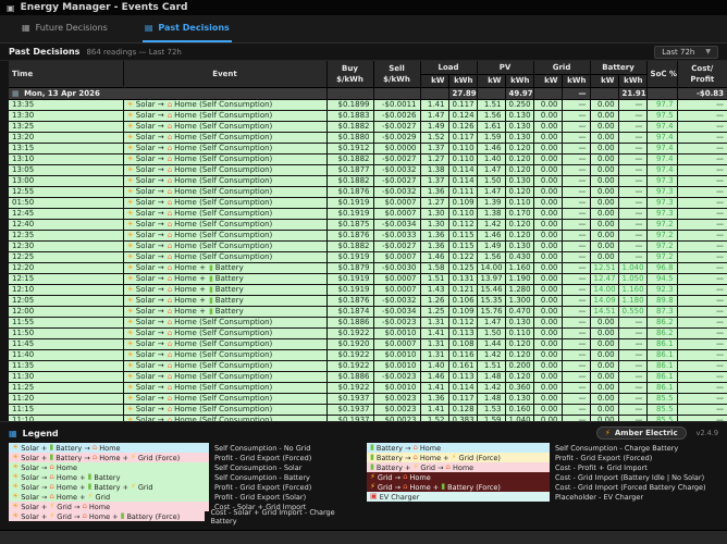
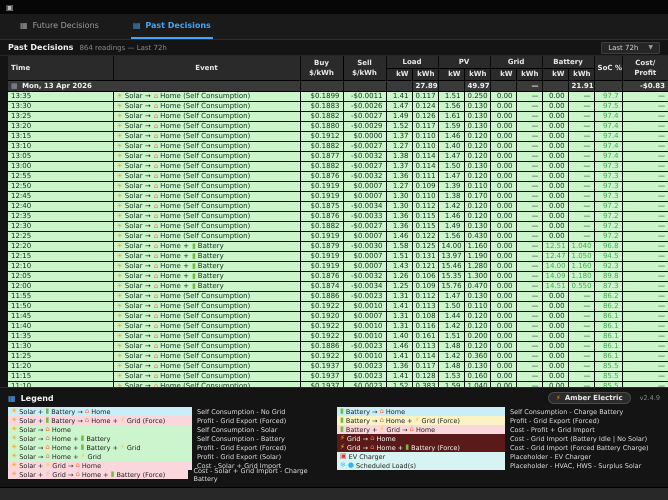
  ▣
- Energy Manager - Events Card
  ▦
  Future Decisions
  ▤
  Past Decisions
  Past Decisions
  864 readings — Last 72h
  Last 72h
  Time	Event	Buy $/kWh	Sell $/kWh	Load	PV	Grid	Battery	SoC %	Cost/ Profit
  kW	kWh	kW	kWh	kW	kWh	kW	kWh
  ▦ Mon, 13 Apr 2026				27.89		49.97		—		21.91		-$0.83
  13:35	☀ Solar → ⌂ Home (Self Consumption)	$0.1899	-$0.0011	1.41	0.117	1.51	0.250	0.00	—	0.00	—	97.7	—
  13:30	☀ Solar → ⌂ Home (Self Consumption)	$0.1883	-$0.0026	1.47	0.124	1.56	0.130	0.00	—	0.00	—	97.5	—
  13:25	☀ Solar → ⌂ Home (Self Consumption)	$0.1882	-$0.0027	1.49	0.126	1.61	0.130	0.00	—	0.00	—	97.4	—
  13:20	☀ Solar → ⌂ Home (Self Consumption)	$0.1880	-$0.0029	1.52	0.117	1.59	0.130	0.00	—	0.00	—	97.4	—
  13:15	☀ Solar → ⌂ Home (Self Consumption)	$0.1912	$0.0000	1.37	0.110	1.46	0.120	0.00	—	0.00	—	97.4	—
  13:10	☀ Solar → ⌂ Home (Self Consumption)	$0.1882	-$0.0027	1.27	0.110	1.40	0.120	0.00	—	0.00	—	97.4	—
  13:05	☀ Solar → ⌂ Home (Self Consumption)	$0.1877	-$0.0032	1.38	0.114	1.47	0.120	0.00	—	0.00	—	97.4	—
  13:00	☀ Solar → ⌂ Home (Self Consumption)	$0.1882	-$0.0027	1.37	0.114	1.50	0.130	0.00	—	0.00	—	97.3	—
  12:55	☀ Solar → ⌂ Home (Self Consumption)	$0.1876	-$0.0032	1.36	0.111	1.47	0.120	0.00	—	0.00	—	97.3	—
- 01:50	☀ Solar → ⌂ Home (Self Consumption)	$0.1919	$0.0007	1.27	0.109	1.39	0.110	0.00	—	0.00	—	97.3	—
+ 12:50	☀ Solar → ⌂ Home (Self Consumption)	$0.1919	$0.0007	1.27	0.109	1.39	0.110	0.00	—	0.00	—	97.3	—
  12:45	☀ Solar → ⌂ Home (Self Consumption)	$0.1919	$0.0007	1.30	0.110	1.38	0.170	0.00	—	0.00	—	97.3	—
  12:40	☀ Solar → ⌂ Home (Self Consumption)	$0.1875	-$0.0034	1.30	0.112	1.42	0.120	0.00	—	0.00	—	97.2	—
  12:35	☀ Solar → ⌂ Home (Self Consumption)	$0.1876	-$0.0033	1.36	0.115	1.46	0.120	0.00	—	0.00	—	97.2	—
  12:30	☀ Solar → ⌂ Home (Self Consumption)	$0.1882	-$0.0027	1.36	0.115	1.49	0.130	0.00	—	0.00	—	97.2	—
  12:25	☀ Solar → ⌂ Home (Self Consumption)	$0.1919	$0.0007	1.46	0.122	1.56	0.430	0.00	—	0.00	—	97.2	—
  12:20	☀ Solar → ⌂ Home + ▮ Battery	$0.1879	-$0.0030	1.58	0.125	14.00	1.160	0.00	—	12.51	1.040	96.8	—
  12:15	☀ Solar → ⌂ Home + ▮ Battery	$0.1919	$0.0007	1.51	0.131	13.97	1.190	0.00	—	12.47	1.050	94.5	—
  12:10	☀ Solar → ⌂ Home + ▮ Battery	$0.1919	$0.0007	1.43	0.121	15.46	1.280	0.00	—	14.00	1.160	92.3	—
  12:05	☀ Solar → ⌂ Home + ▮ Battery	$0.1876	-$0.0032	1.26	0.106	15.35	1.300	0.00	—	14.09	1.180	89.8	—
  12:00	☀ Solar → ⌂ Home + ▮ Battery	$0.1874	-$0.0034	1.25	0.109	15.76	0.470	0.00	—	14.51	0.550	87.3	—
  11:55	☀ Solar → ⌂ Home (Self Consumption)	$0.1886	-$0.0023	1.31	0.112	1.47	0.130	0.00	—	0.00	—	86.2	—
  11:50	☀ Solar → ⌂ Home (Self Consumption)	$0.1922	$0.0010	1.41	0.113	1.50	0.110	0.00	—	0.00	—	86.2	—
  11:45	☀ Solar → ⌂ Home (Self Consumption)	$0.1920	$0.0007	1.31	0.108	1.44	0.120	0.00	—	0.00	—	86.1	—
  11:40	☀ Solar → ⌂ Home (Self Consumption)	$0.1922	$0.0010	1.31	0.116	1.42	0.120	0.00	—	0.00	—	86.1	—
  11:35	☀ Solar → ⌂ Home (Self Consumption)	$0.1922	$0.0010	1.40	0.161	1.51	0.200	0.00	—	0.00	—	86.1	—
  11:30	☀ Solar → ⌂ Home (Self Consumption)	$0.1886	-$0.0023	1.46	0.113	1.48	0.120	0.00	—	0.00	—	86.1	—
  11:25	☀ Solar → ⌂ Home (Self Consumption)	$0.1922	$0.0010	1.41	0.114	1.42	0.360	0.00	—	0.00	—	86.1	—
  11:20	☀ Solar → ⌂ Home (Self Consumption)	$0.1937	$0.0023	1.36	0.117	1.48	0.130	0.00	—	0.00	—	85.5	—
  11:15	☀ Solar → ⌂ Home (Self Consumption)	$0.1937	$0.0023	1.41	0.128	1.53	0.160	0.00	—	0.00	—	85.5	—
  11:10	☀ Solar → ⌂ Home (Self Consumption)	$0.1937	$0.0023	1.52	0.383	1.59	1.040	0.00	—	0.00	—	85.5	—
  ▦
  Legend
  ⚡
  Amber Electric
  v2.4.9
  ☀
  Solar +
  ▮
  Battery →
  ⌂
  Home
  Self Consumption - No Grid
  ☀
  Solar +
  ▮
  Battery →
  ⌂
  Home +
  ⚡
  Grid (Force)
  Profit - Grid Export (Forced)
  ☀
  Solar →
  ⌂
  Home
  Self Consumption - Solar
  ☀
  Solar →
  ⌂
  Home +
  ▮
  Battery
  Self Consumption - Battery
  ☀
  Solar →
  ⌂
  Home +
  ▮
  Battery +
  ⚡
  Grid
  Profit - Grid Export (Forced)
  ☀
  Solar →
  ⌂
  Home +
  ⚡
  Grid
  Profit - Grid Export (Solar)
  ☀
  Solar +
  ⚡
  Grid →
  ⌂
  Home
  Cost - Solar + Grid Import
  ☀
  Solar +
  ⚡
  Grid →
  ⌂
  Home +
  ▮
  Battery (Force)
  Cost - Solar + Grid Import - Charge Battery
  ▮
  Battery →
  ⌂
  Home
  Self Consumption - Charge Battery
  ▮
  Battery →
  ⌂
  Home +
  ⚡
  Grid (Force)
  Profit - Grid Export (Forced)
  ▮
  Battery +
  ⚡
  Grid →
  ⌂
  Home
  Cost - Profit + Grid Import
  ⚡
  Grid →
  ⌂
  Home
  Cost - Grid Import (Battery Idle | No Solar)
  ⚡
  Grid →
  ⌂
  Home +
  ▮
  Battery (Force)
  Cost - Grid Import (Forced Battery Charge)
  ▣
  EV Charger
  Placeholder - EV Charger
+ ❄
+ ●
+ Scheduled Load(s)
+ Placeholder - HVAC, HWS - Surplus Solar
